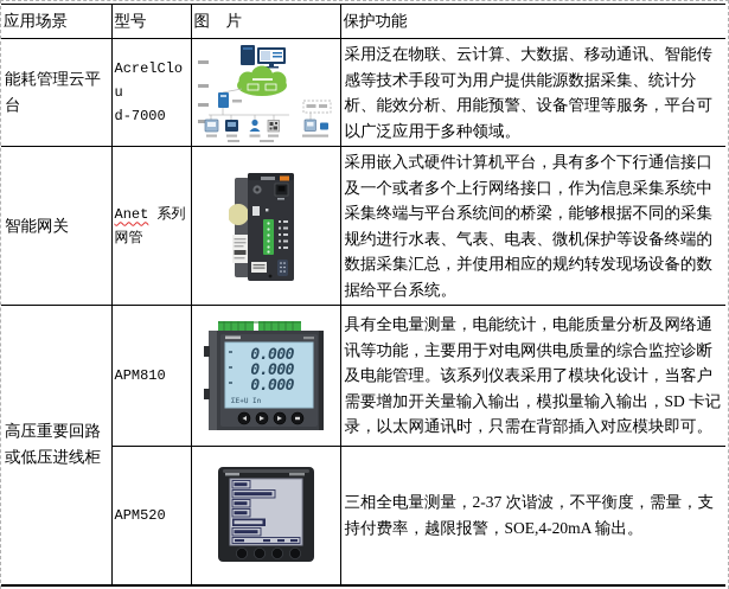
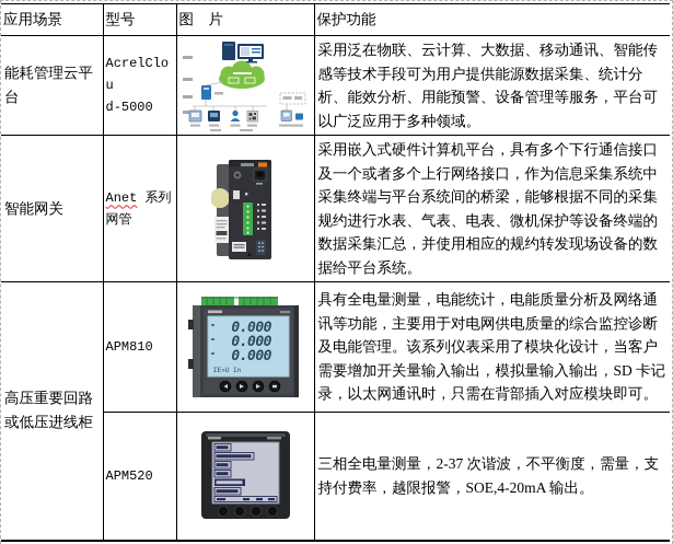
  应用场景	型号	图 片	保护功能
- 能耗管理云平台	AcrelCloud-7000		采用泛在物联、云计算、大数据、移动通讯、智能传感等技术手段可为用户提供能源数据采集、统计分析、能效分析、用能预警、设备管理等服务，平台可以广泛应用于多种领域。
+ 能耗管理云平台	AcrelCloud-5000		采用泛在物联、云计算、大数据、移动通讯、智能传感等技术手段可为用户提供能源数据采集、统计分析、能效分析、用能预警、设备管理等服务，平台可以广泛应用于多种领域。
  智能网关	Anet 系列网管		采用嵌入式硬件计算机平台，具有多个下行通信接口及一个或者多个上行网络接口，作为信息采集系统中采集终端与平台系统间的桥梁，能够根据不同的采集规约进行水表、气表、电表、微机保护等设备终端的数据采集汇总，并使用相应的规约转发现场设备的数据给平台系统。
  高压重要回路或低压进线柜	APM810	0.000 0.000 0.000	具有全电量测量，电能统计，电能质量分析及网络通讯等功能，主要用于对电网供电质量的综合监控诊断及电能管理。该系列仪表采用了模块化设计，当客户需要增加开关量输入输出，模拟量输入输出，SD 卡记录，以太网通讯时，只需在背部插入对应模块即可。
  APM520		三相全电量测量，2-37 次谐波，不平衡度，需量，支持付费率，越限报警，SOE,4-20mA 输出。
